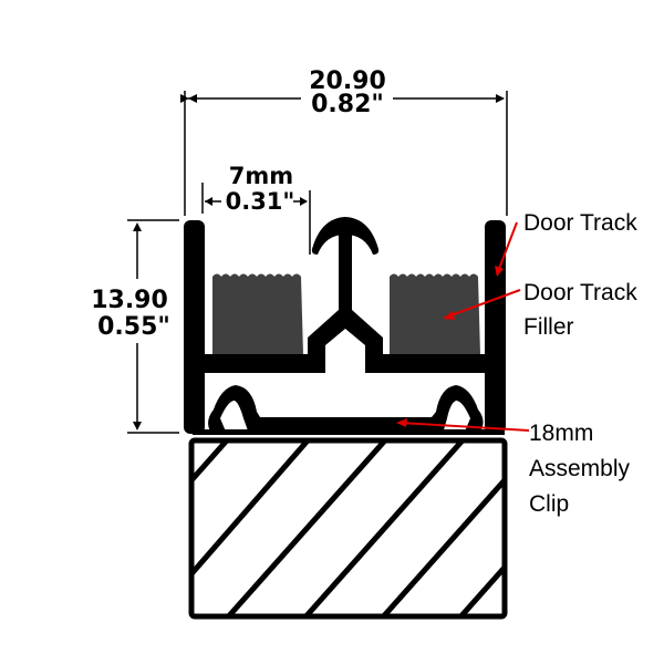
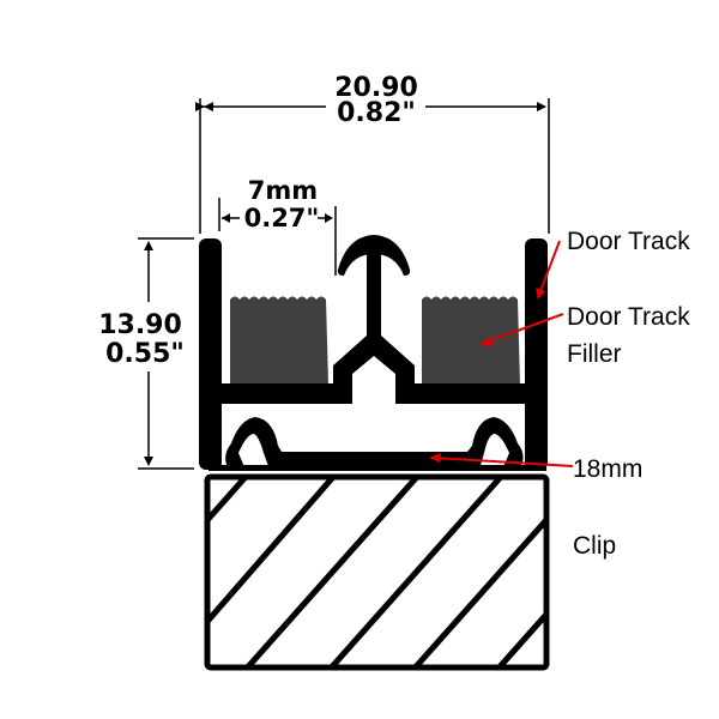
  20.90
  0.82"
  7mm
- 0.31"
+ 0.27"
  13.90
  0.55"
  Door Track
  Door Track
  Filler
  18mm
- Assembly
  Clip
